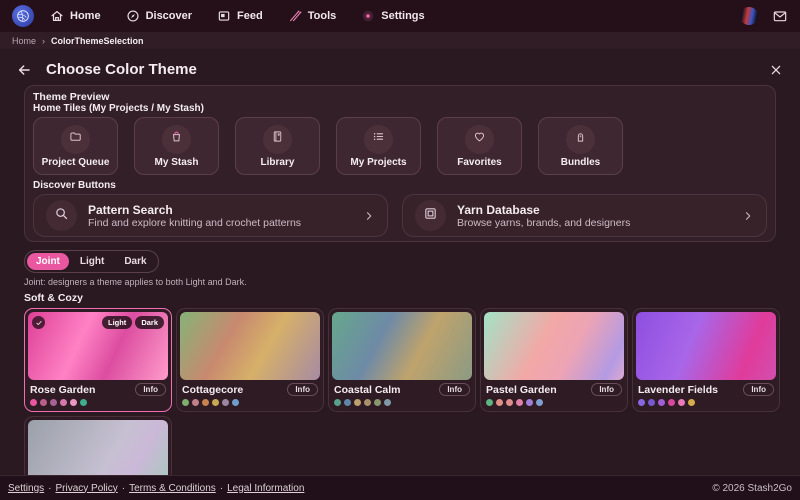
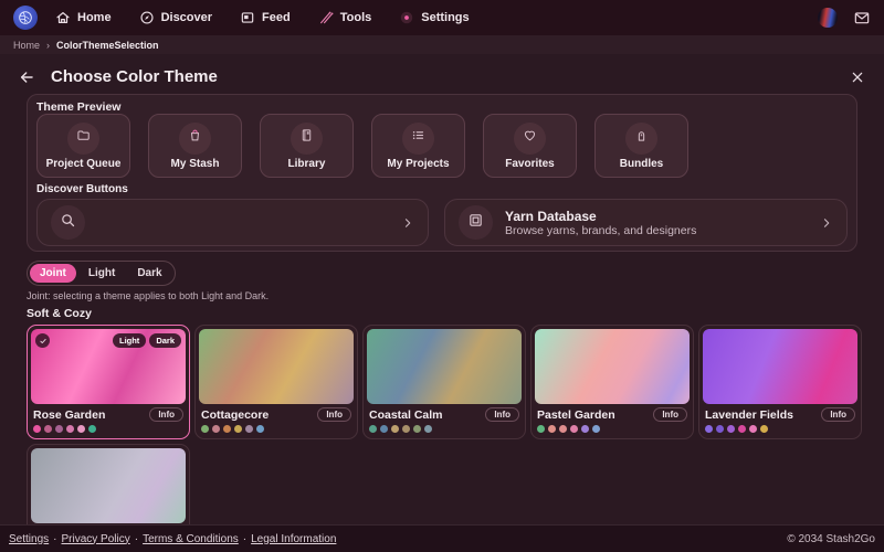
  Home
  Discover
  Feed
  Tools
  Settings
  Home
  ›
  ColorThemeSelection
  Choose Color Theme
  Theme Preview
- Home Tiles (My Projects / My Stash)
  Project Queue
  My Stash
  Library
  My Projects
  Favorites
  Bundles
  Discover Buttons
- Pattern Search
- Find and explore knitting and crochet patterns
  Yarn Database
  Browse yarns, brands, and designers
  Joint
  Light
  Dark
- Joint: designers a theme applies to both Light and Dark.
+ Joint: selecting a theme applies to both Light and Dark.
  Soft & Cozy
  Light
  Dark
  Rose Garden
  Info
  Cottagecore
  Info
  Coastal Calm
  Info
  Pastel Garden
  Info
  Lavender Fields
  Info
  Settings · Privacy Policy · Terms & Conditions · Legal Information
- © 2026 Stash2Go
+ © 2034 Stash2Go
